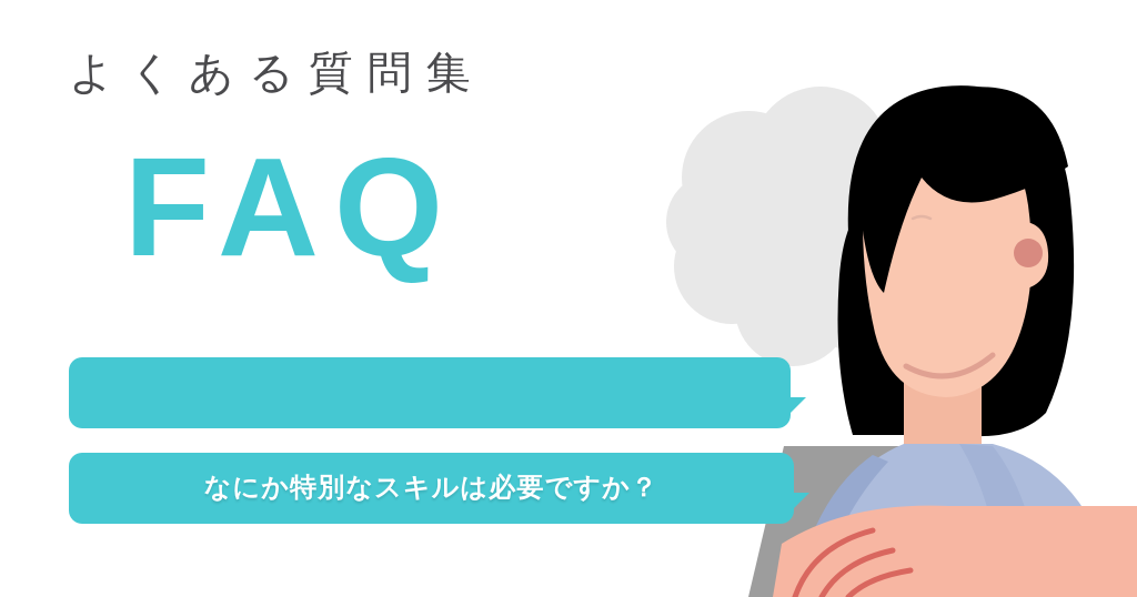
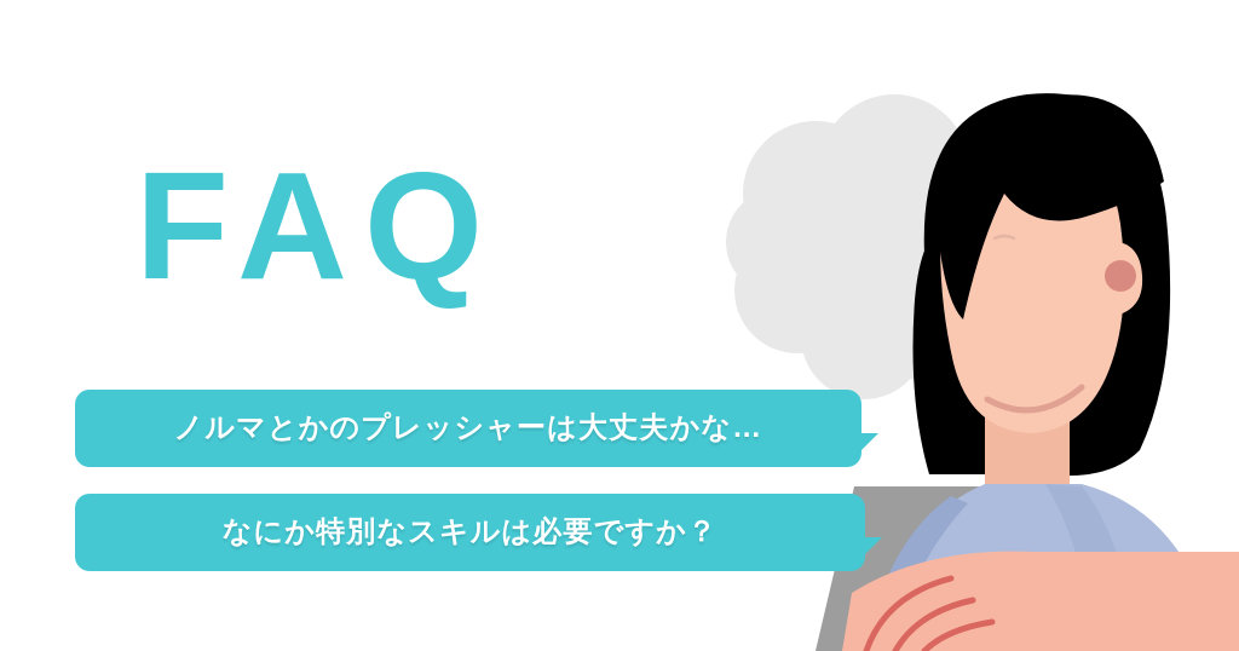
- よくある質問集
  FAQ
+ ノルマとかのプレッシャーは大丈夫かな…
  なにか特別なスキルは必要ですか？
